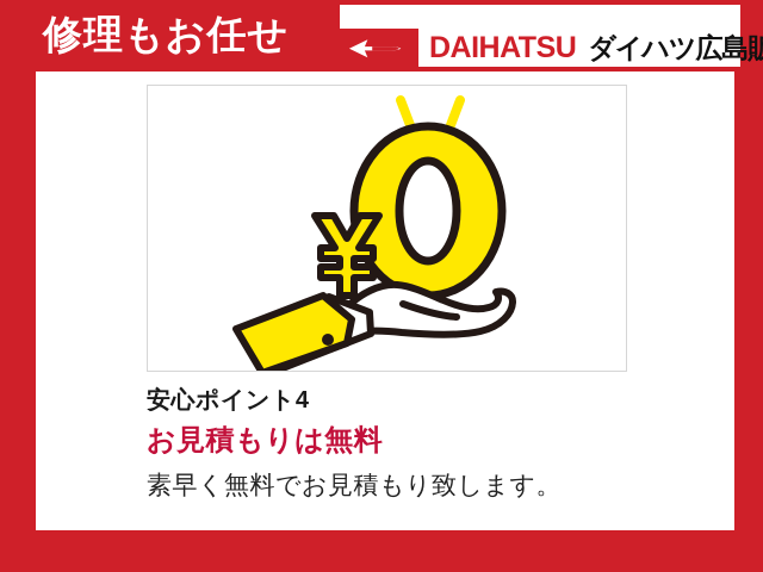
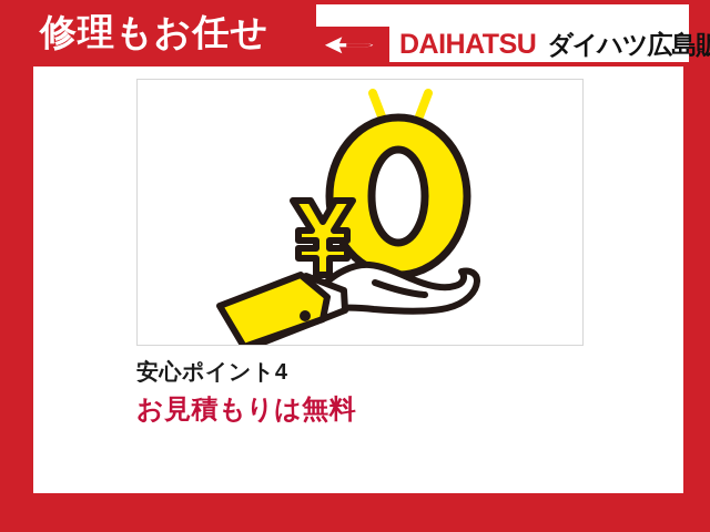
  修理もお任せ
  DAIHATSU
  ダイハツ広島販
  安心ポイント4
  お見積もりは無料
- 素早く無料でお見積もり致します。
